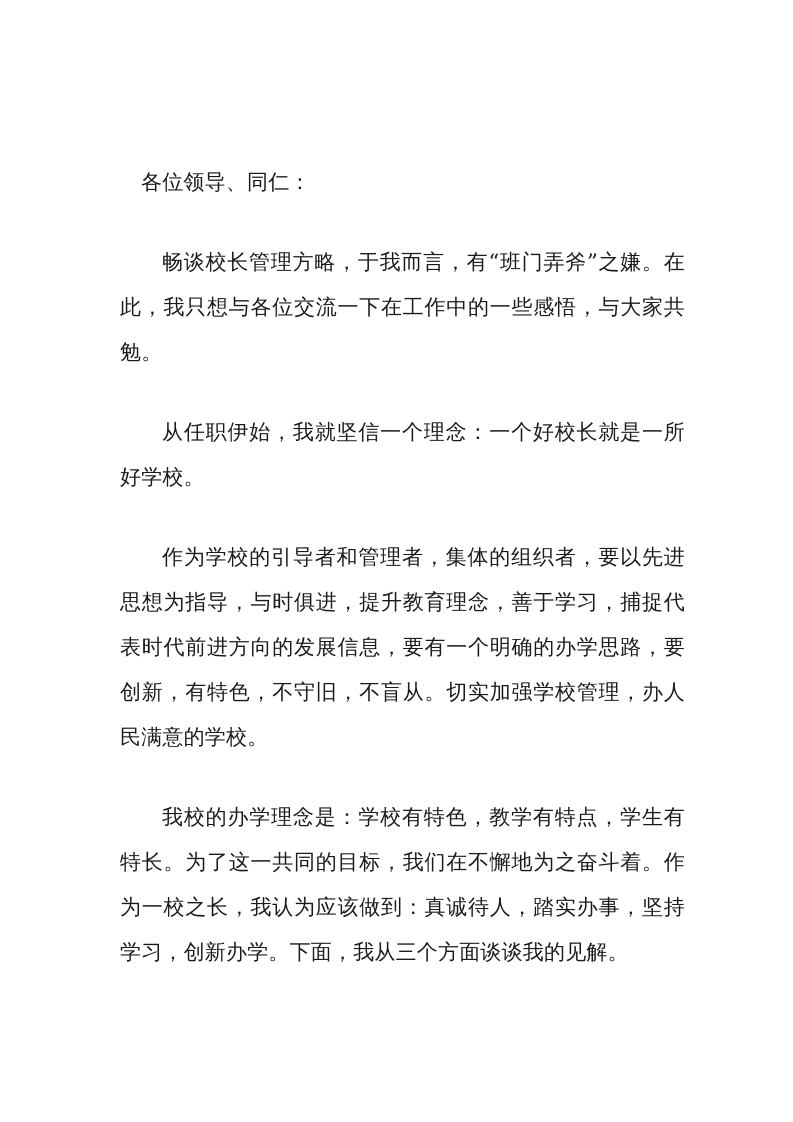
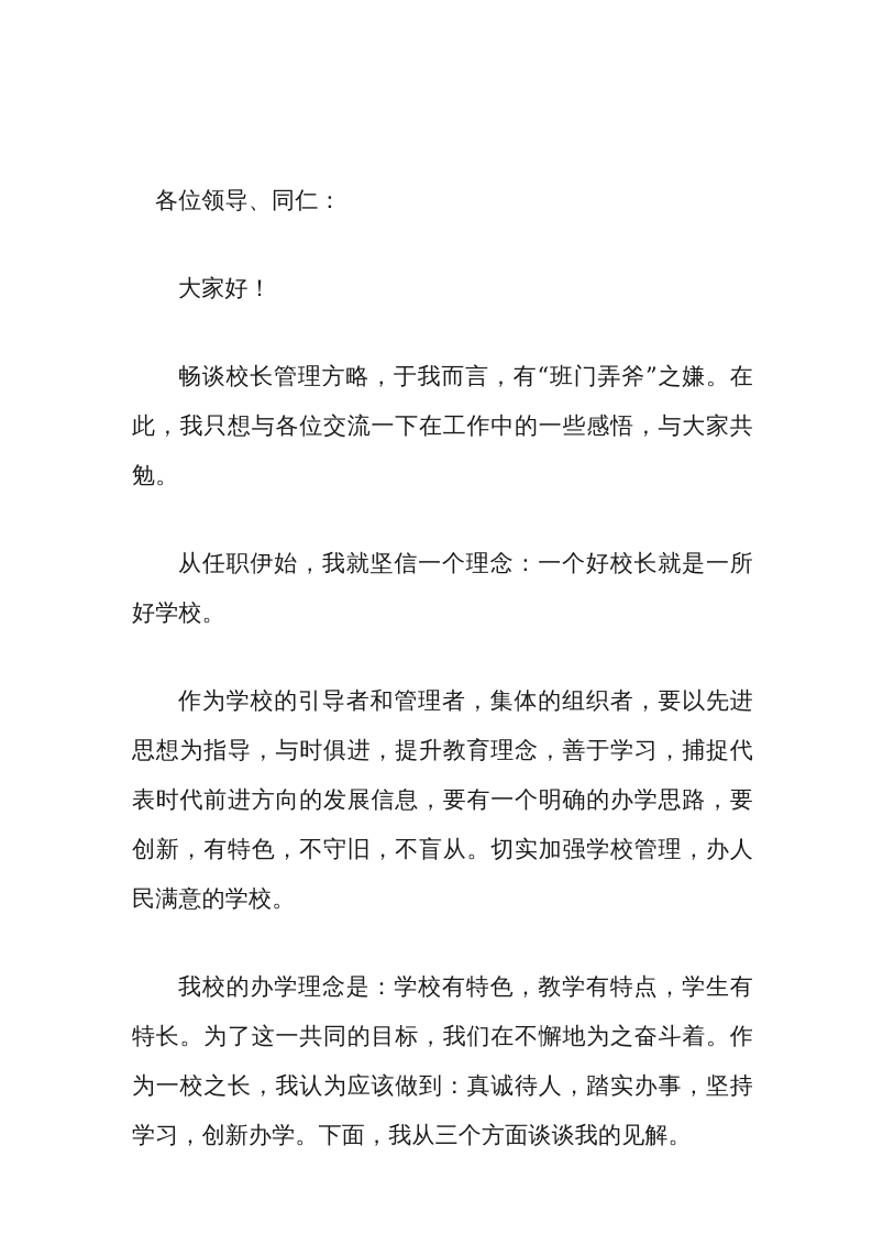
  各位领导、同仁：
+ 大家好！
  畅谈校长管理方略，于我而言，有“班门弄斧”之嫌。在此，我只想与各位交流一下在工作中的一些感悟，与大家共勉。
  从任职伊始，我就坚信一个理念：一个好校长就是一所好学校。
  作为学校的引导者和管理者，集体的组织者，要以先进思想为指导，与时俱进，提升教育理念，善于学习，捕捉代表时代前进方向的发展信息，要有一个明确的办学思路，要创新，有特色，不守旧，不盲从。切实加强学校管理，办人民满意的学校。
  我校的办学理念是：学校有特色，教学有特点，学生有特长。为了这一共同的目标，我们在不懈地为之奋斗着。作为一校之长，我认为应该做到：真诚待人，踏实办事，坚持学习，创新办学。下面，我从三个方面谈谈我的见解。
